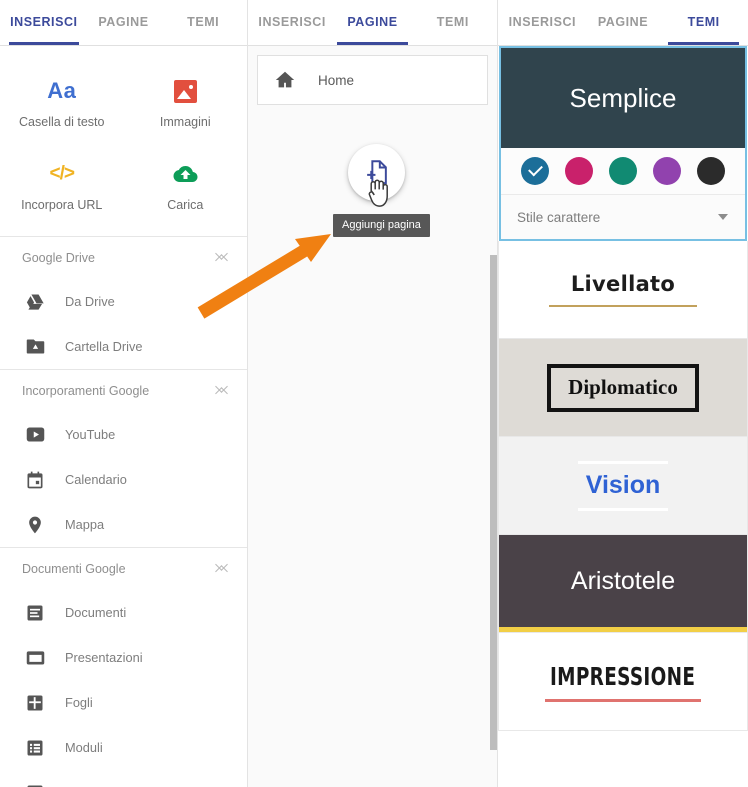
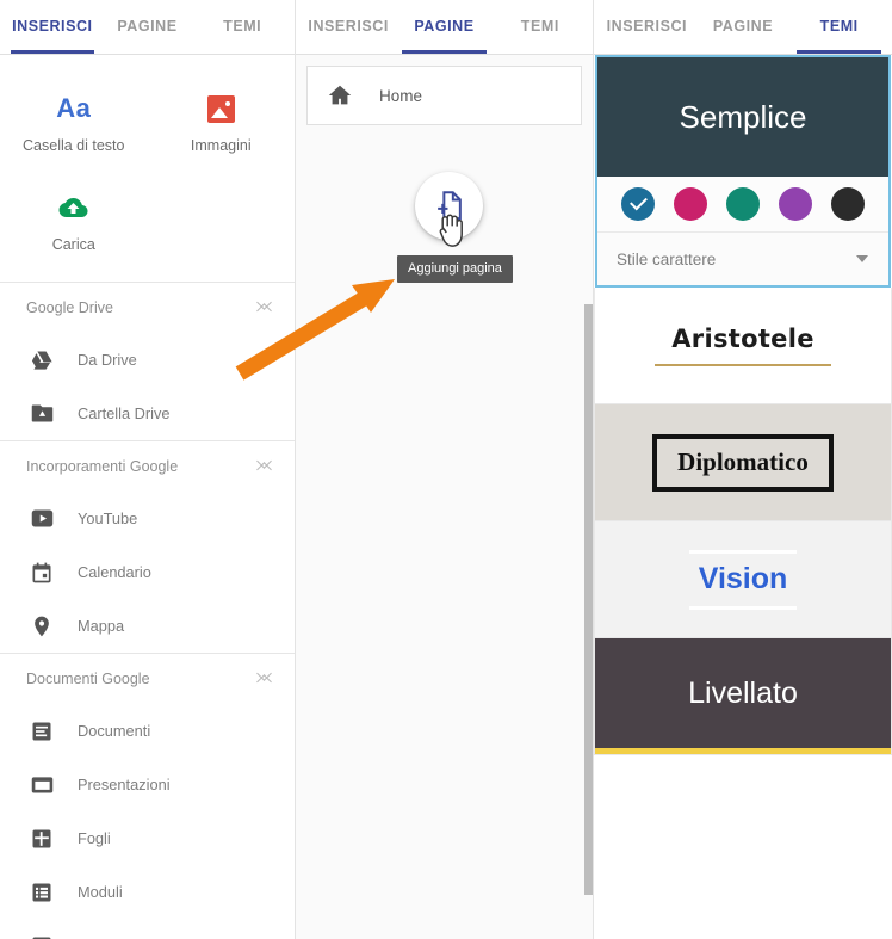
  INSERISCI
  PAGINE
  TEMI
  Aa
  Casella di testo
  Immagini
- </>
- Incorpora URL
  Carica
  Google Drive
  Da Drive
  Cartella Drive
  Incorporamenti Google
  YouTube
  Calendario
  Mappa
  Documenti Google
  Documenti
  Presentazioni
  Fogli
  Moduli
  INSERISCI
  PAGINE
  TEMI
  Home
  Aggiungi pagina
  INSERISCI
  PAGINE
  TEMI
  Semplice
  Stile carattere
- Livellato
+ Aristotele
  Diplomatico
  Vision
- Aristotele
+ Livellato
- IMPRESSIONE
